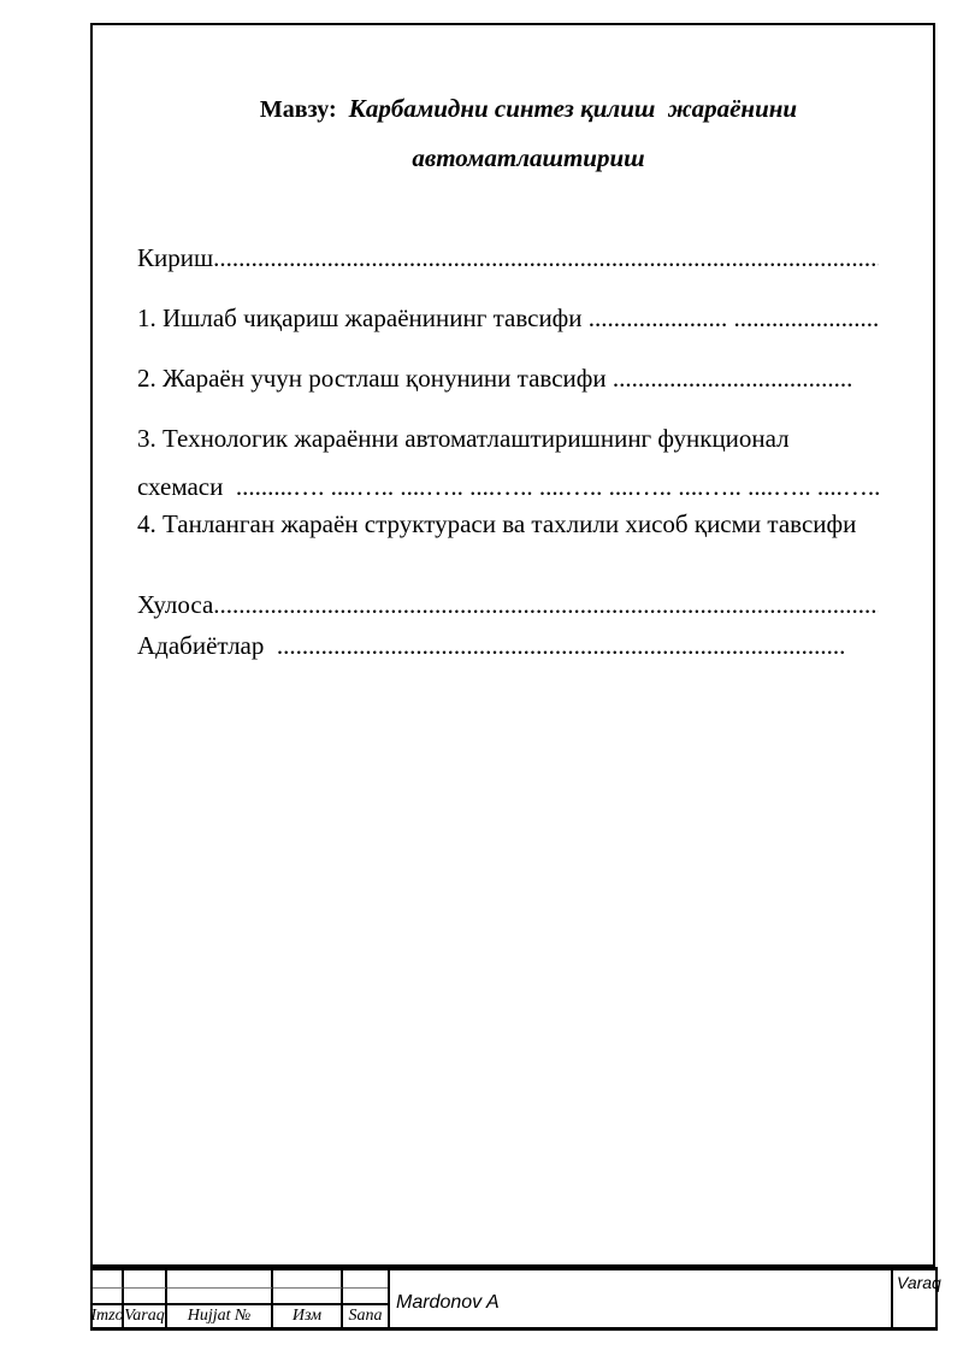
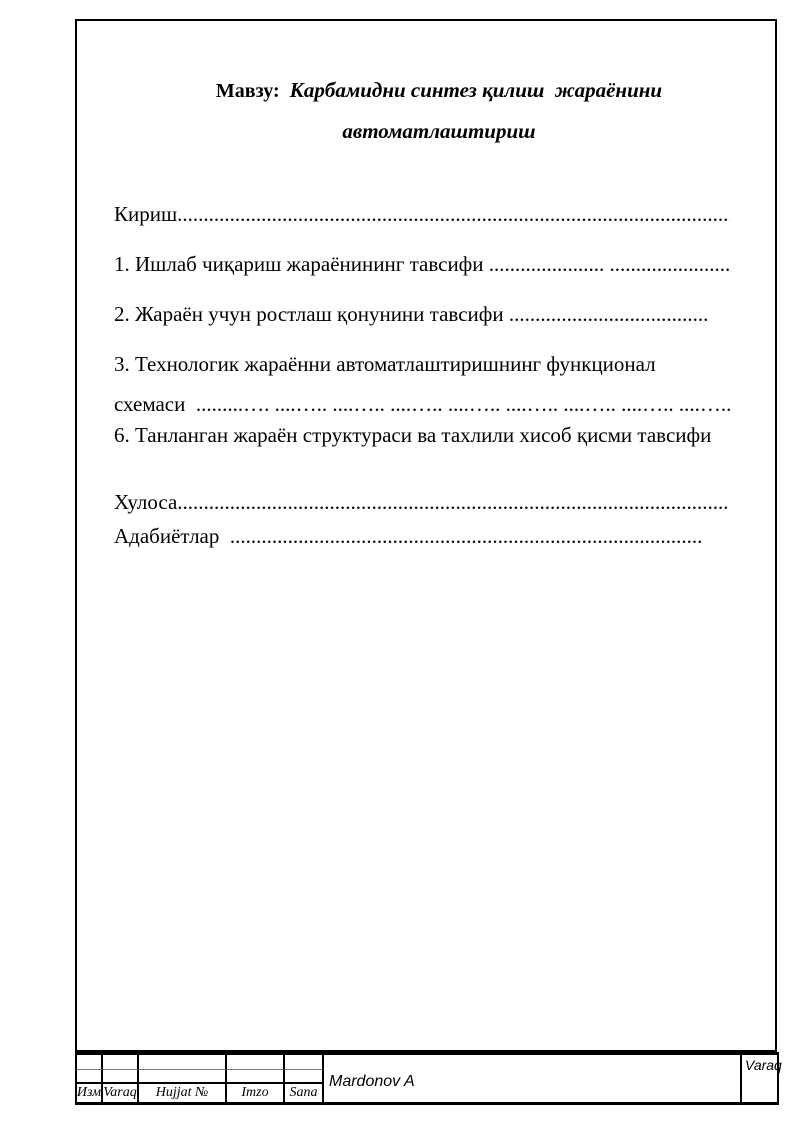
  Мавзу: Карбамидни синтез қилиш жараёнини
  автоматлаштириш
  Кириш.........................................................................................................
  1. Ишлаб чиқариш жараёнининг тавсифи ...................... .......................
  2. Жараён учун ростлаш қонунини тавсифи ......................................
  3. Технологик жараённи автоматлаштиришнинг функционал
  схемаси .........…. ....….. ....….. ....….. ....….. ....….. ....….. ....….. ....…..
- 4. Танланган жараён структураси ва тахлили хисоб қисми тавсифи
+ 6. Танланган жараён структураси ва тахлили хисоб қисми тавсифи
  Хулоса.........................................................................................................
  Адабиётлар ..........................................................................................
- Imzo
+ Изм
  Varaq
  Hujjat №
- Изм
+ Imzo
  Sana
  Mardonov A
  Varaq
